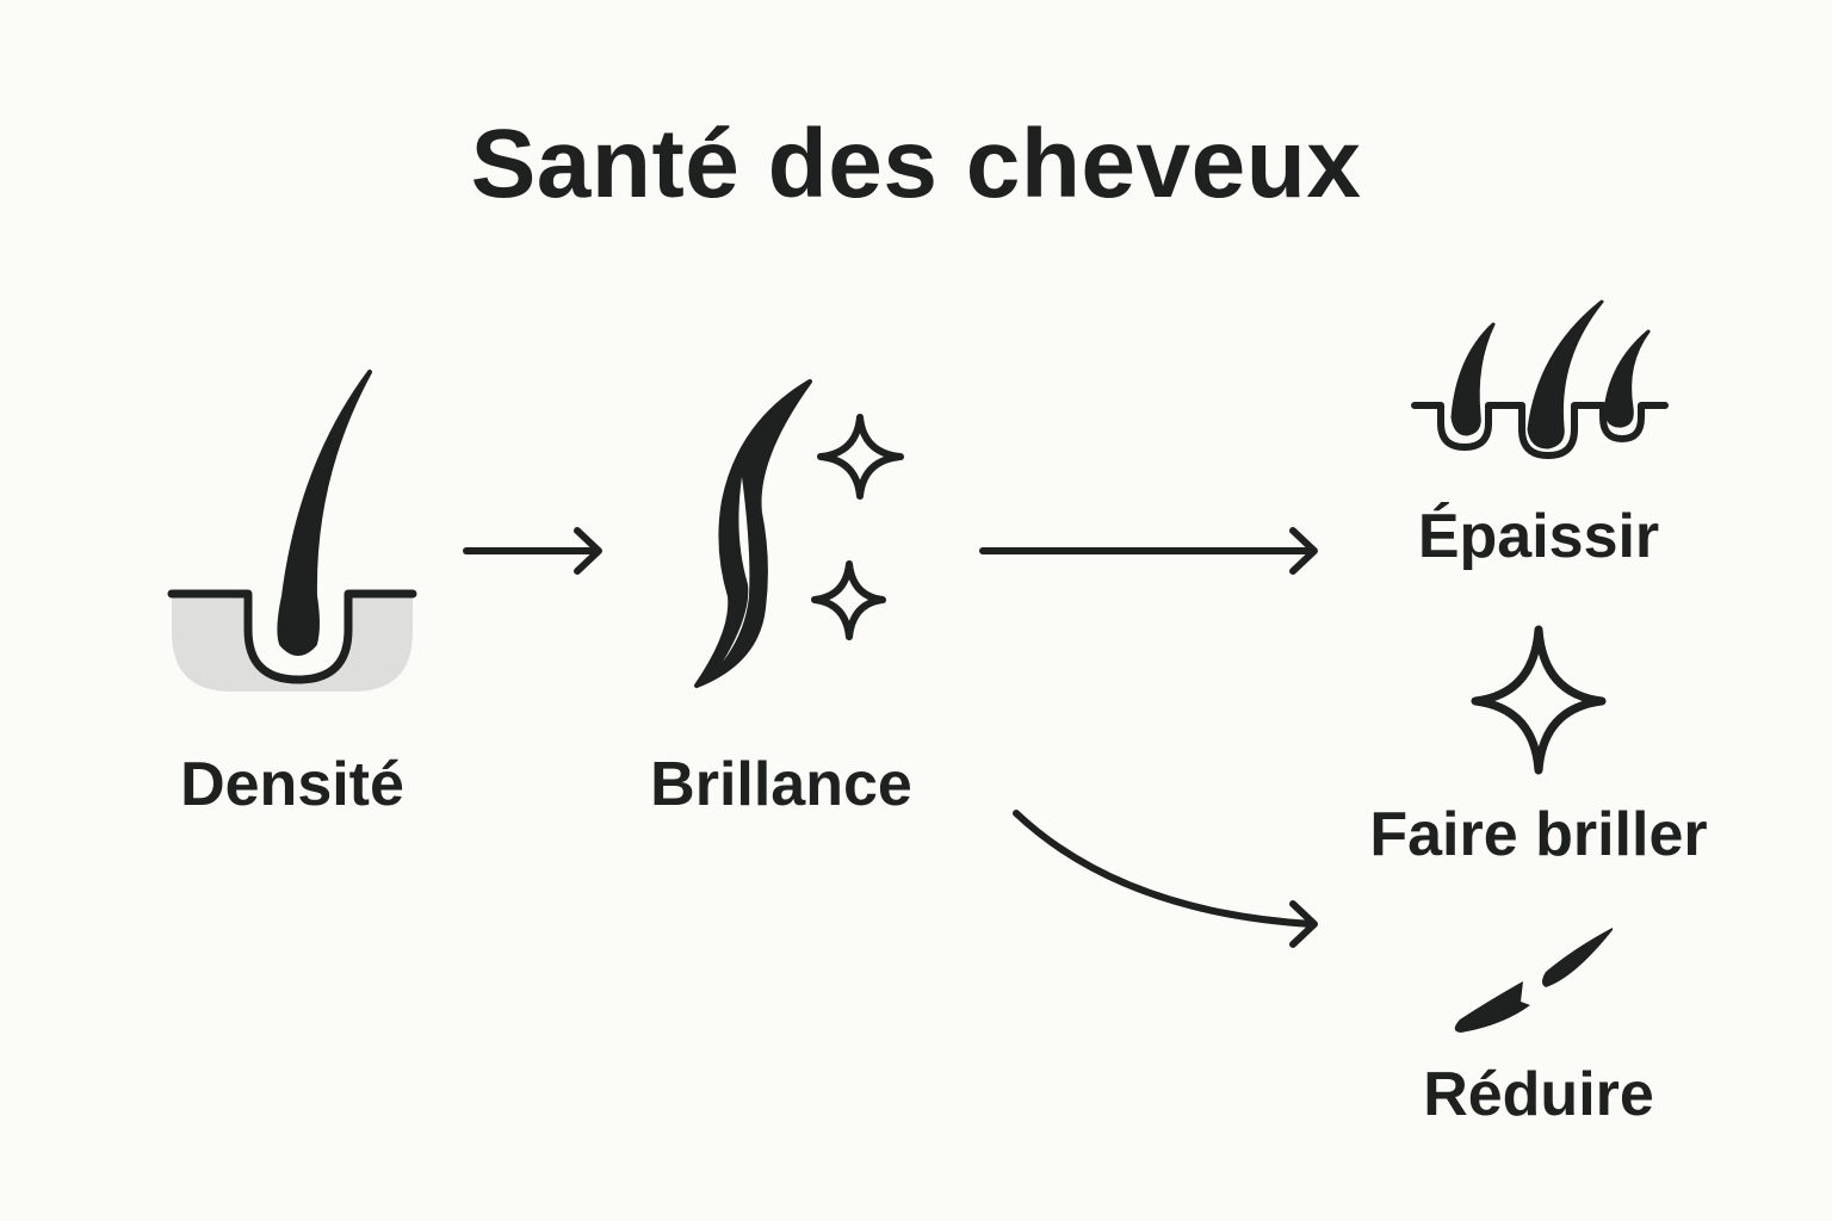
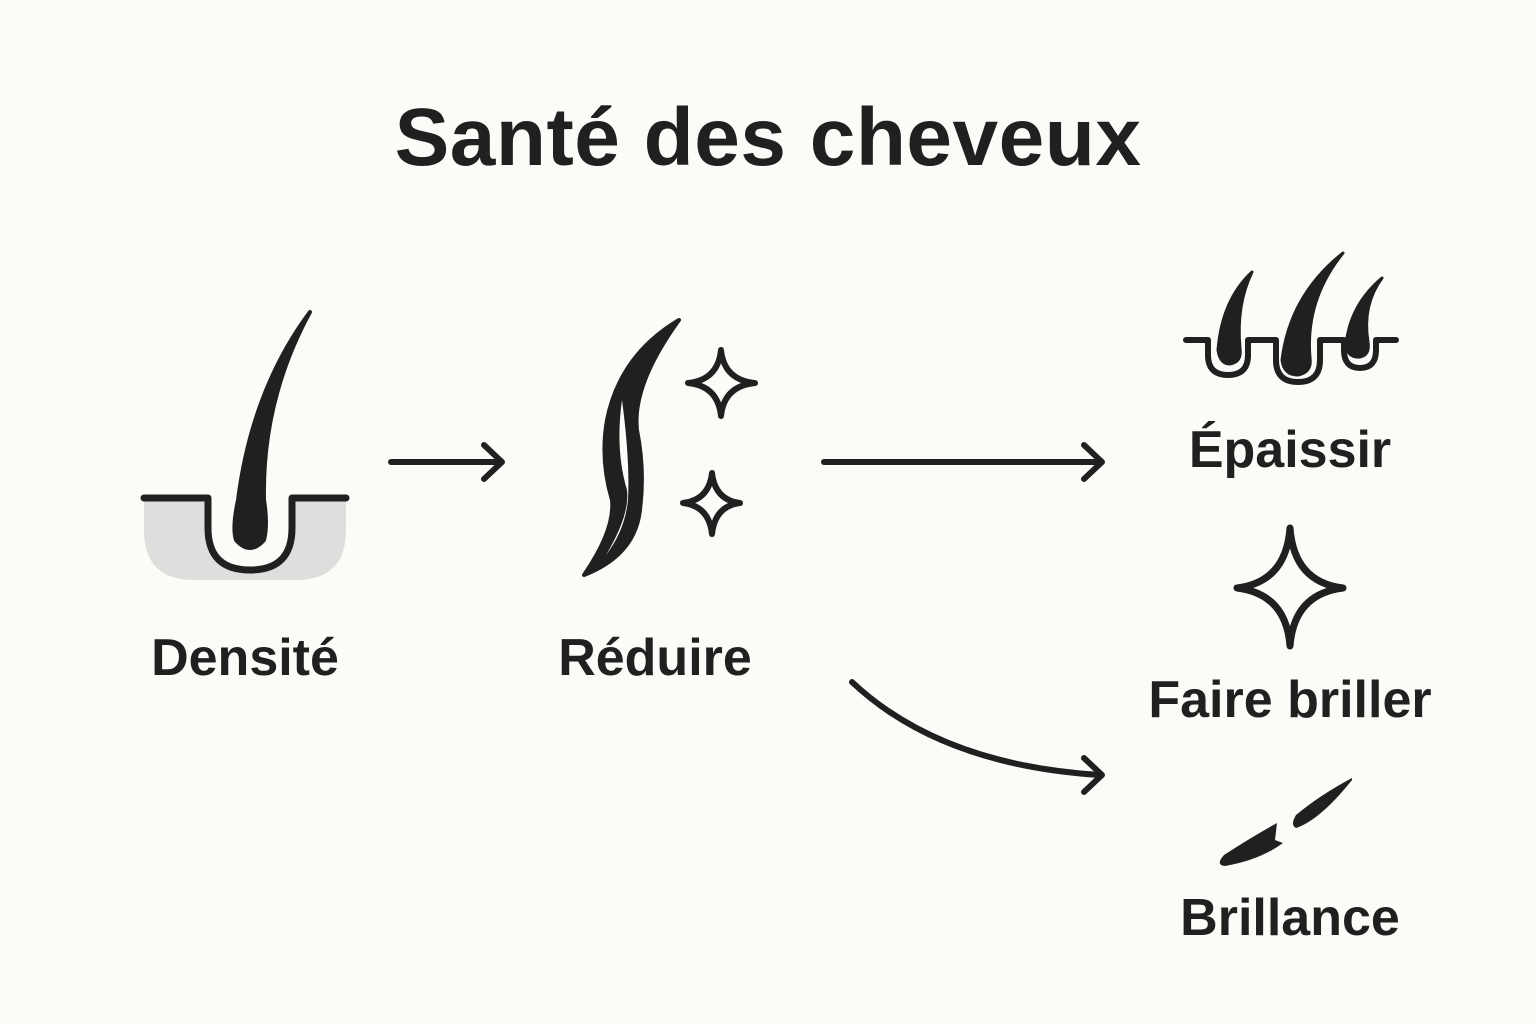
  Santé des cheveux
  Densité
- Brillance
+ Réduire
  Épaissir
  Faire briller
- Réduire
+ Brillance
